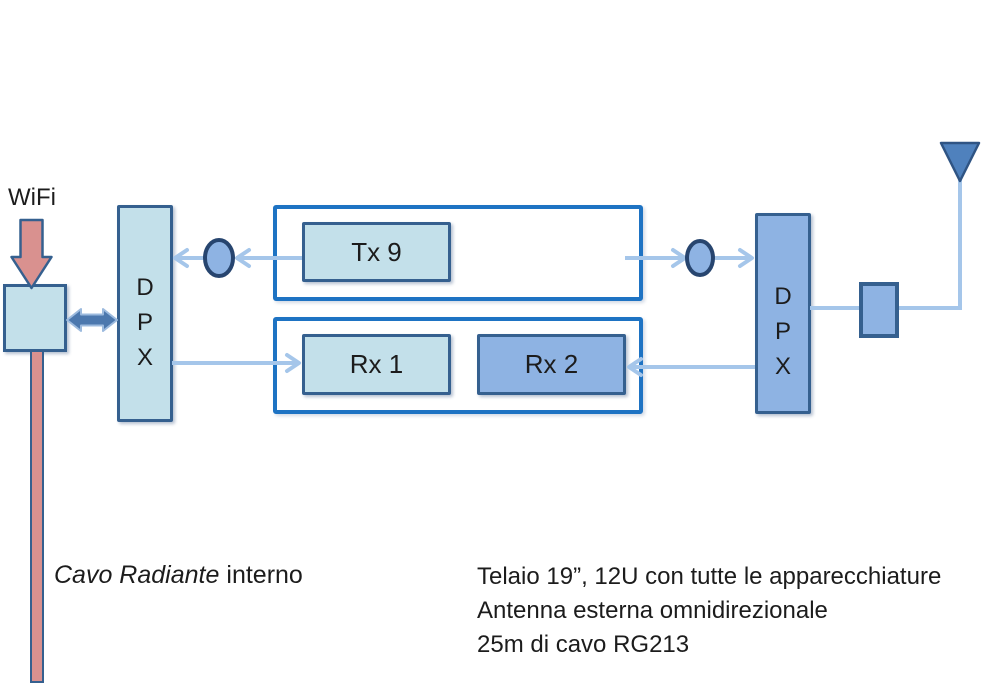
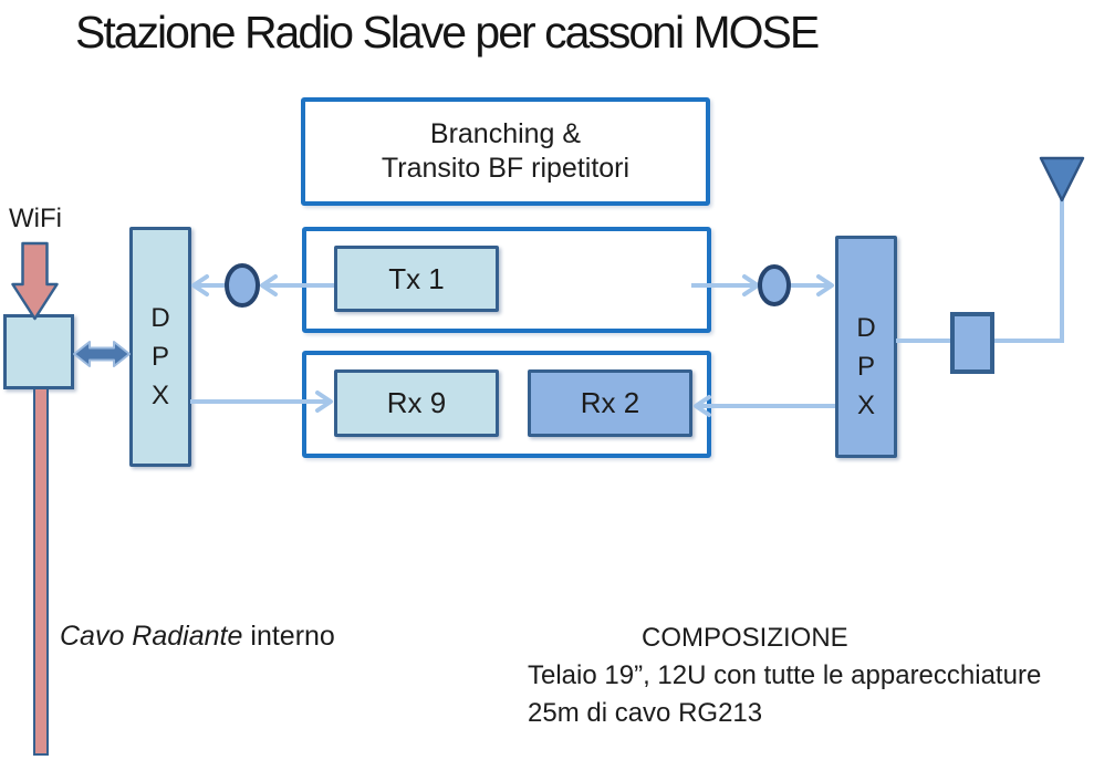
+ Stazione Radio Slave per cassoni MOSE
+ Branching &
+ Transito BF ripetitori
- Tx 9
+ Tx 1
- Rx 1
+ Rx 9
  Rx 2
  D
  P
  X
  D
  P
  X
  WiFi
  Cavo Radiante interno
+ COMPOSIZIONE
  Telaio 19”, 12U con tutte le apparecchiature
- Antenna esterna omnidirezionale
  25m di cavo RG213
